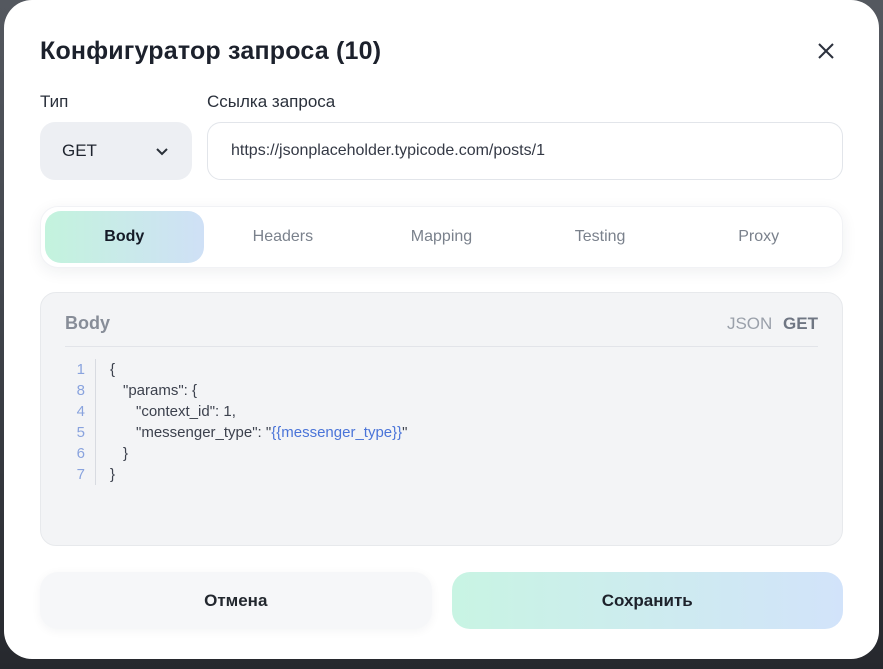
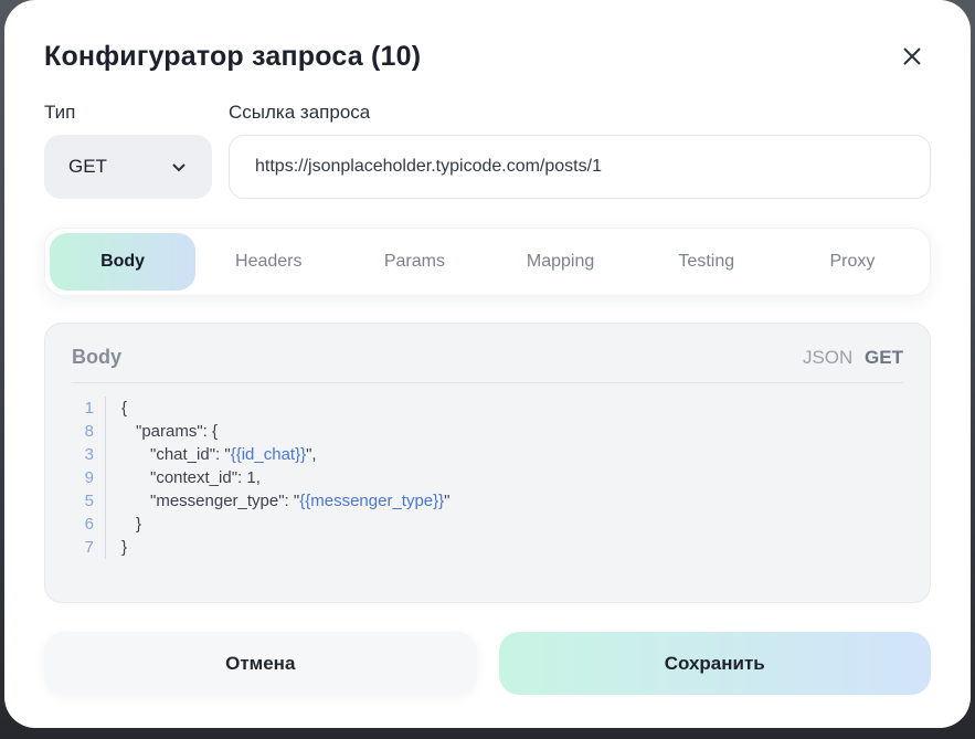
  Конфигуратор запроса (10)
  Тип
  Ссылка запроса
  GET
  https://jsonplaceholder.typicode.com/posts/1
  Body
  Headers
+ Params
  Mapping
  Testing
  Proxy
  Body
  JSON GET
  1
  {
  8
  "params": {
+ 3
+ "chat_id": "{{id_chat}}",
- 4
+ 9
  "context_id": 1,
  5
  "messenger_type": "{{messenger_type}}"
  6
  }
  7
  }
  Отмена
  Сохранить
